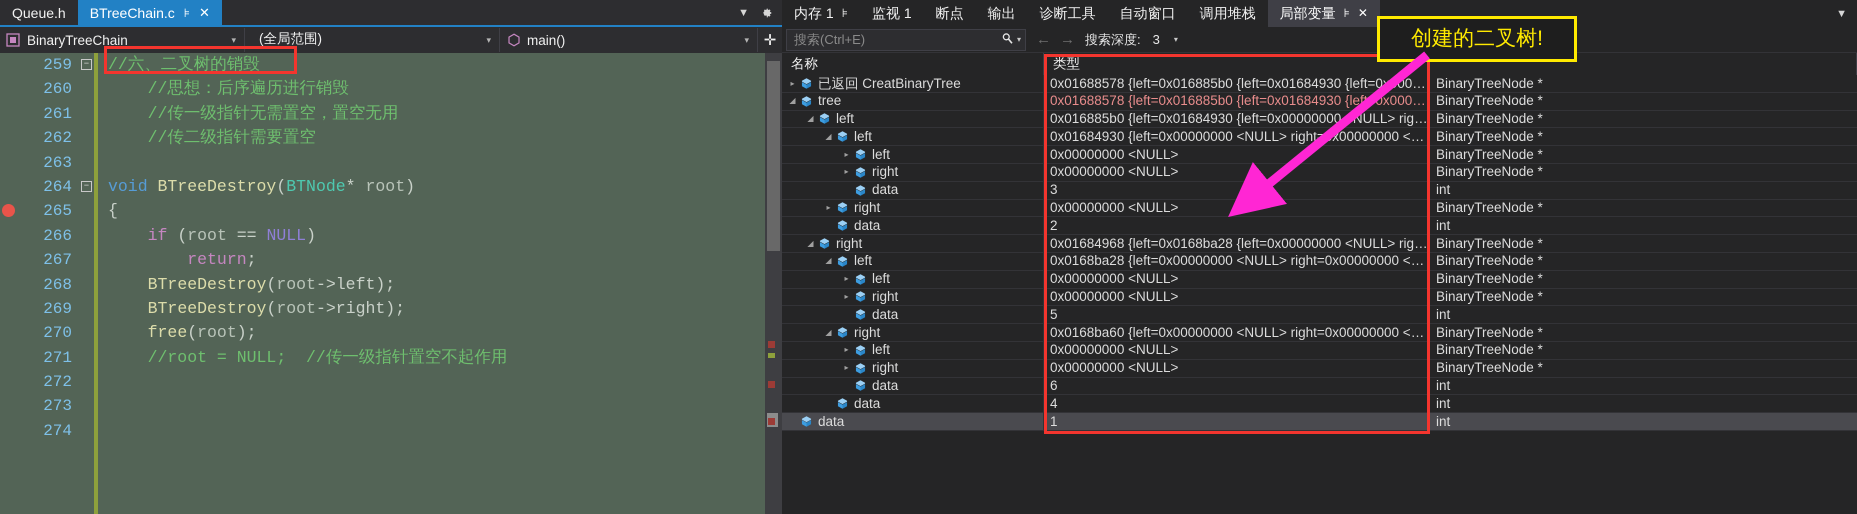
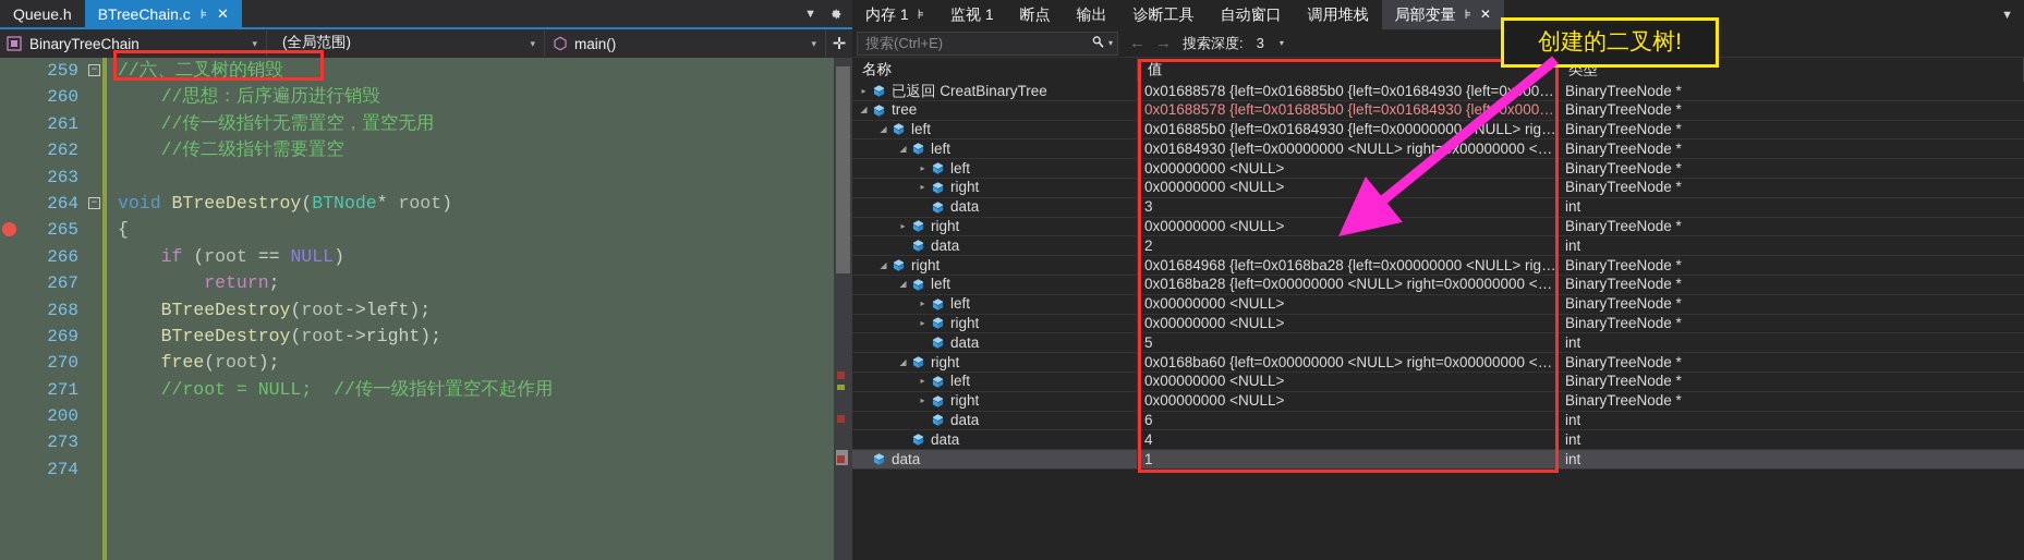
  Queue.h
  BTreeChain.c
  ⊧
  ✕
  ▼
  BinaryTreeChain
  ▾
  (全局范围)
  ▾
  main()
  ▾
  ✛
  259
  260
  261
  262
  263
  264
  265
  266
  267
  268
  269
  270
  271
- 272
+ 200
  273
  274
  −
  −
  //六、二叉树的销毁
  //思想：后序遍历进行销毁
  //传一级指针无需置空，置空无用
  //传二级指针需要置空
  void BTreeDestroy(BTNode* root)
  {
  if (root == NULL)
  return;
  BTreeDestroy(root->left);
  BTreeDestroy(root->right);
  free(root);
  //root = NULL; //传一级指针置空不起作用
  内存 1
  ⊧
  监视 1
  断点
  输出
  诊断工具
  自动窗口
  调用堆栈
  局部变量
  ⊧
  ✕
  ▼
  搜索(Ctrl+E)
  ▾
  ←
  →
  搜索深度:
  3
  ▾
  名称
+ 值
  类型
  ▸
  已返回 CreatBinaryTree
  0x01688578 {left=0x016885b0 {left=0x01684930 {left=00000
  BinaryTreeNode *
  ◢
  tree
  0x01688578 {left=0x016885b0 {left=0x01684930 {lef0x00000
  BinaryTreeNode *
  ◢
  left
  0x016885b0 {left=0x01684930 {left=0x00000000NULL> right=
  BinaryTreeNode *
  ◢
  left
  0x01684930 {left=0x00000000 <NULL> rightx00000000 <NU
  BinaryTreeNode *
  ▸
  left
  0x00000000 <NULL>
  BinaryTreeNode *
  ▸
  right
  0x00000000 <NULL>
  BinaryTreeNode *
  data
  3
  int
  ▸
  right
  0x00000000 <NULL>
  BinaryTreeNode *
  data
  2
  int
  ◢
  right
  0x01684968 {left=0x0168ba28 {left=0x00000000 <NULL> right=
  BinaryTreeNode *
  ◢
  left
  0x0168ba28 {left=0x00000000 <NULL> right=0x00000000 <NU
  BinaryTreeNode *
  ▸
  left
  0x00000000 <NULL>
  BinaryTreeNode *
  ▸
  right
  0x00000000 <NULL>
  BinaryTreeNode *
  data
  5
  int
  ◢
  right
  0x0168ba60 {left=0x00000000 <NULL> right=0x00000000 <NU
  BinaryTreeNode *
  ▸
  left
  0x00000000 <NULL>
  BinaryTreeNode *
  ▸
  right
  0x00000000 <NULL>
  BinaryTreeNode *
  data
  6
  int
  data
  4
  int
  data
  1
  int
  创建的二叉树!
